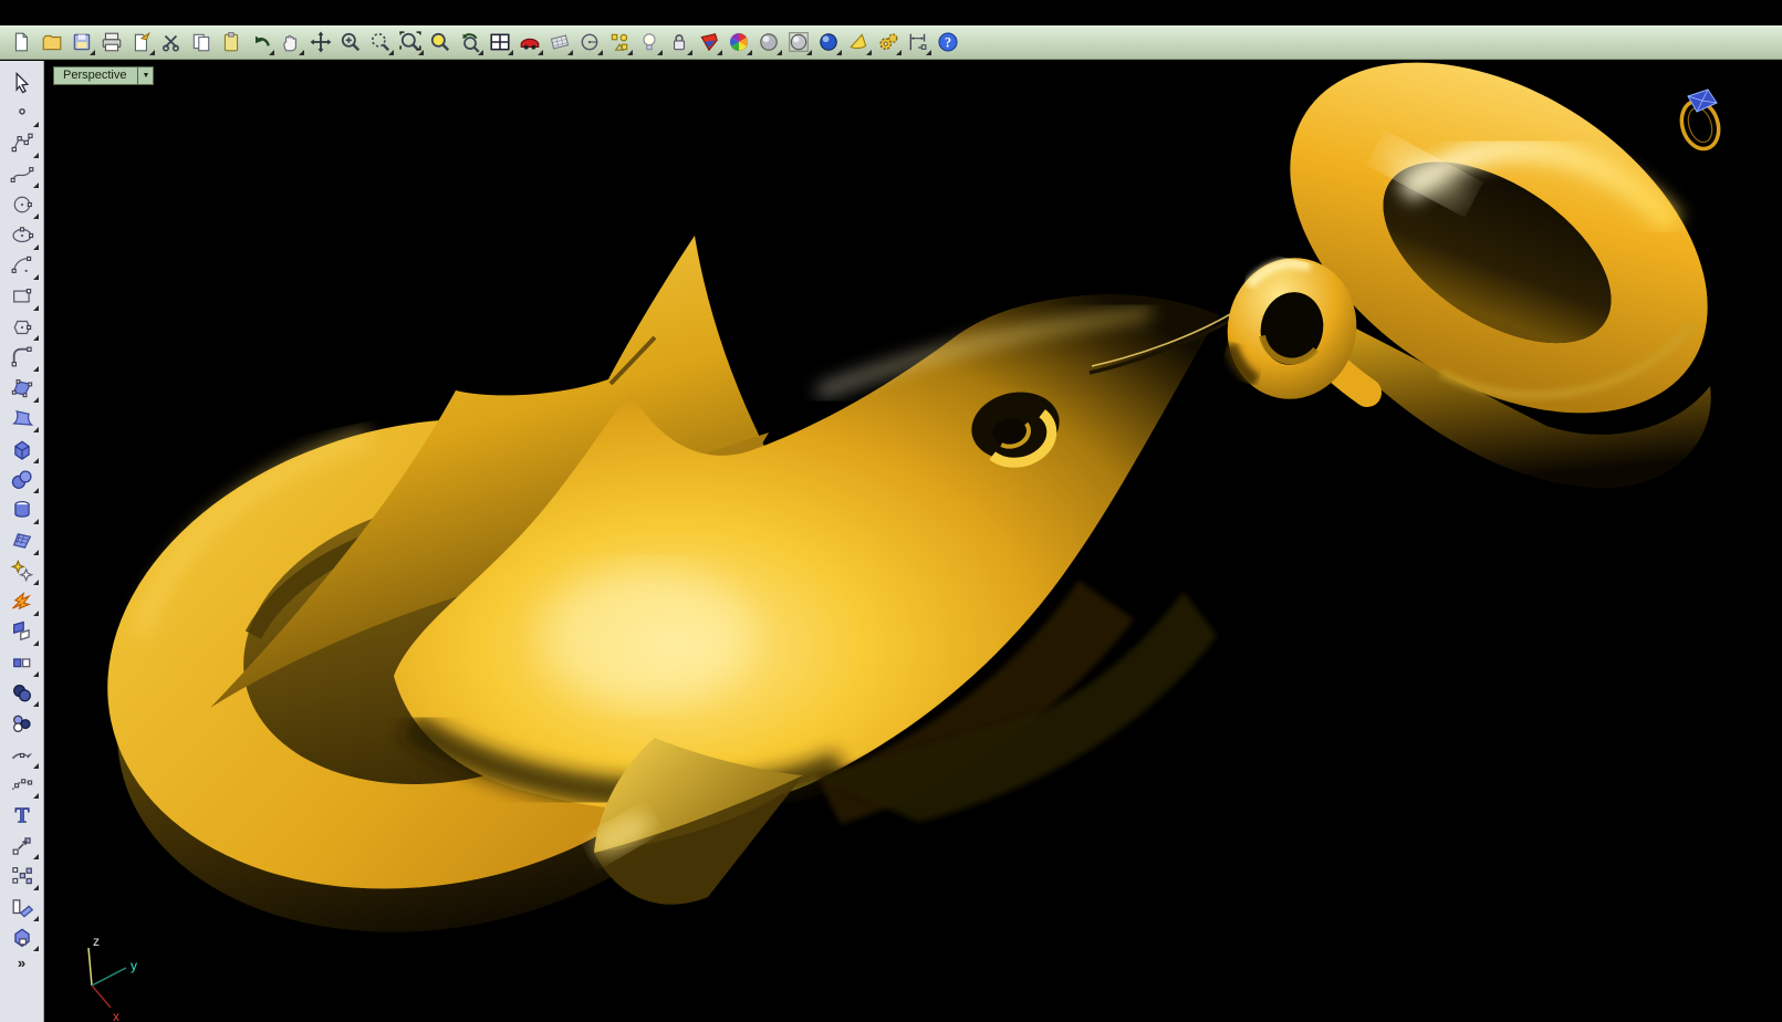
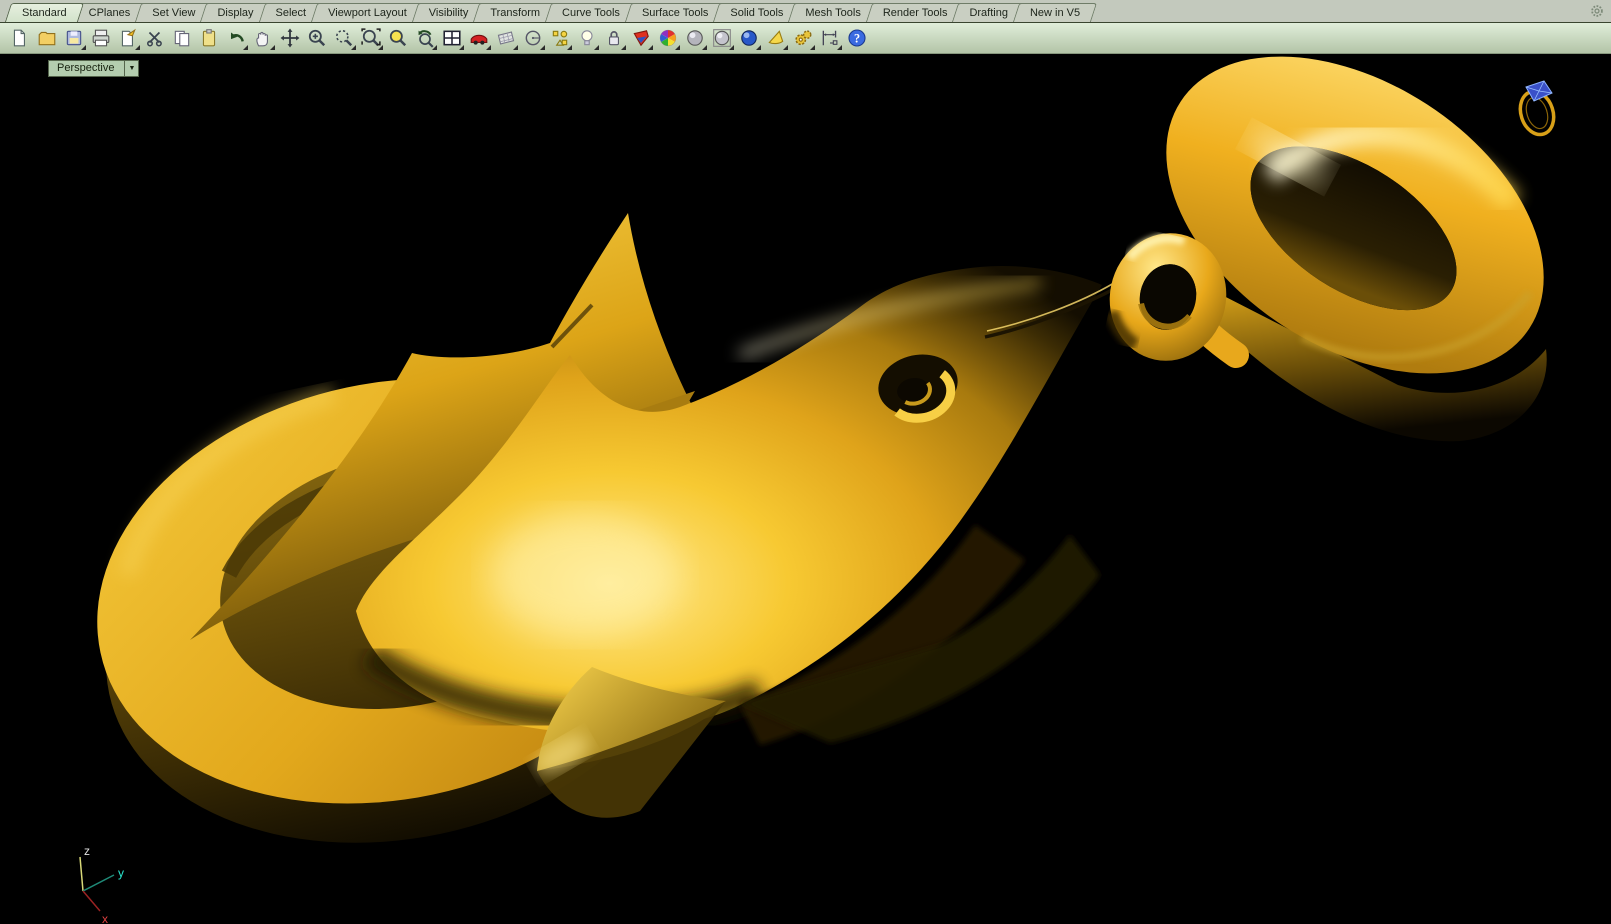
+ Standard
+ CPlanes
+ Set View
+ Display
+ Select
+ Viewport Layout
+ Visibility
+ Transform
+ Curve Tools
+ Surface Tools
+ Solid Tools
+ Mesh Tools
+ Render Tools
+ Drafting
+ New in V5
  ?
- T
- »
  Perspective
  z
  y
  x
